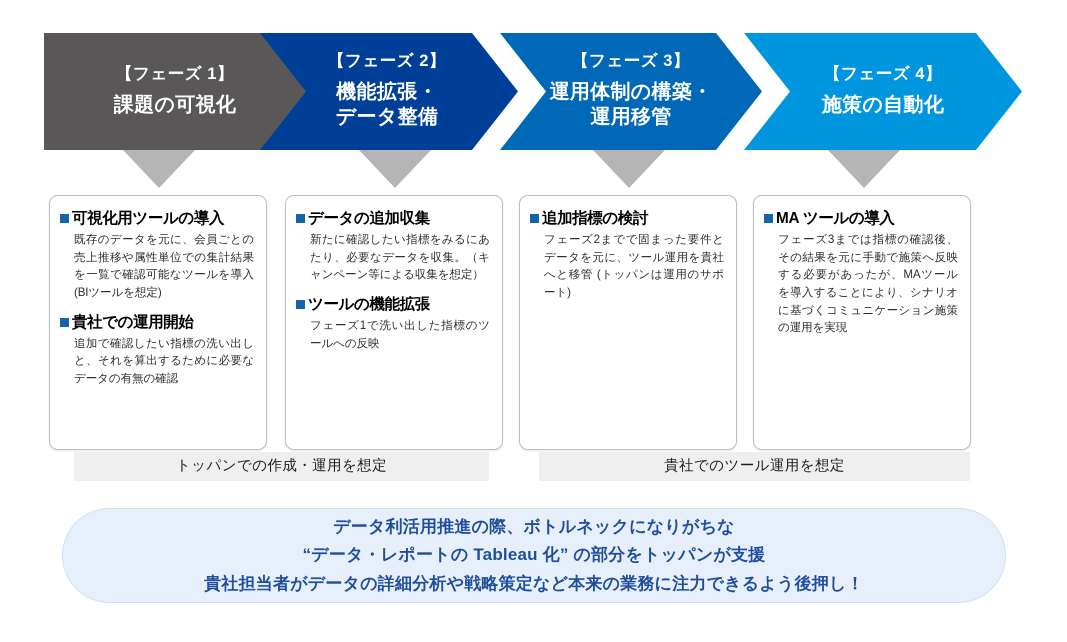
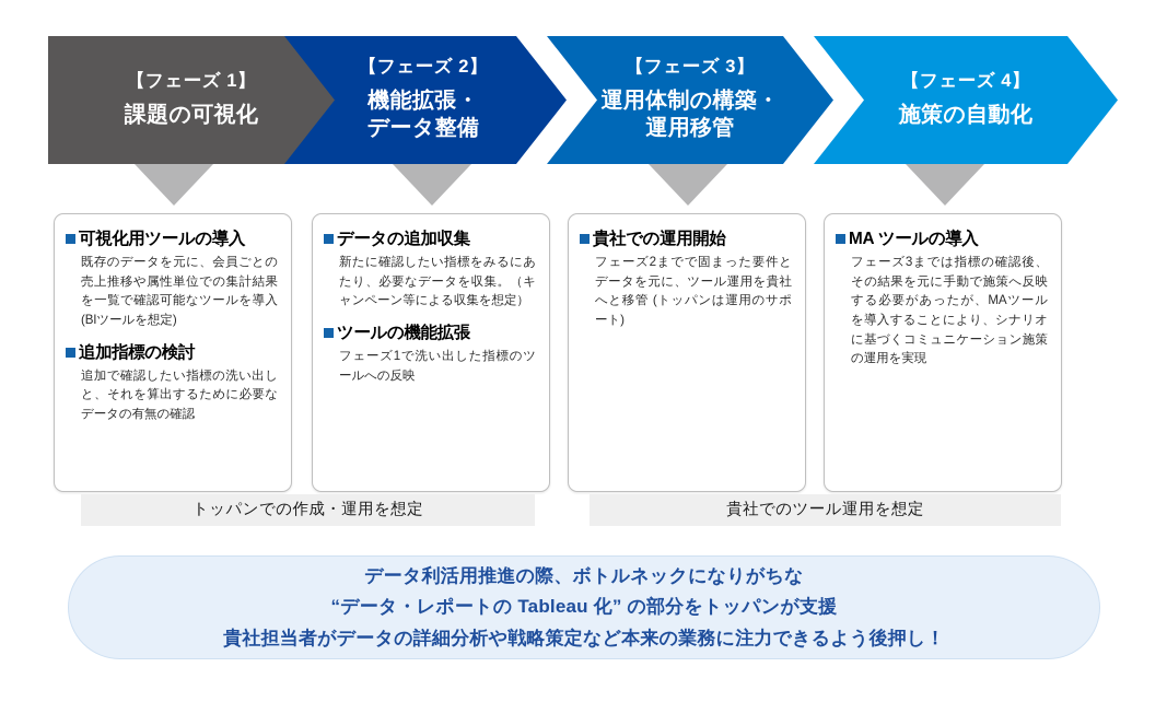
  【フェーズ 1】
  課題の可視化
  【フェーズ 2】
  機能拡張・
  データ整備
  【フェーズ 3】
  運用体制の構築・
  運用移管
  【フェーズ 4】
  施策の自動化
  可視化用ツールの導入
  既存のデータを元に、会員ごとの売上推移や属性単位での集計結果を一覧で確認可能なツールを導入 (BIツールを想定)
- 貴社での運用開始
+ 追加指標の検討
  追加で確認したい指標の洗い出しと、それを算出するために必要なデータの有無の確認
  データの追加収集
  新たに確認したい指標をみるにあたり、必要なデータを収集。（キャンペーン等による収集を想定）
  ツールの機能拡張
  フェーズ1で洗い出した指標のツールへの反映
- 追加指標の検討
+ 貴社での運用開始
  フェーズ2までで固まった要件とデータを元に、ツール運用を貴社へと移管 (トッパンは運用のサポート)
  MA ツールの導入
  フェーズ3までは指標の確認後、その結果を元に手動で施策へ反映する必要があったが、MAツールを導入することにより、シナリオに基づくコミュニケーション施策の運用を実現
  トッパンでの作成・運用を想定
  貴社でのツール運用を想定
  データ利活用推進の際、ボトルネックになりがちな
  “データ・レポートの Tableau 化” の部分をトッパンが支援
  貴社担当者がデータの詳細分析や戦略策定など本来の業務に注力できるよう後押し！
